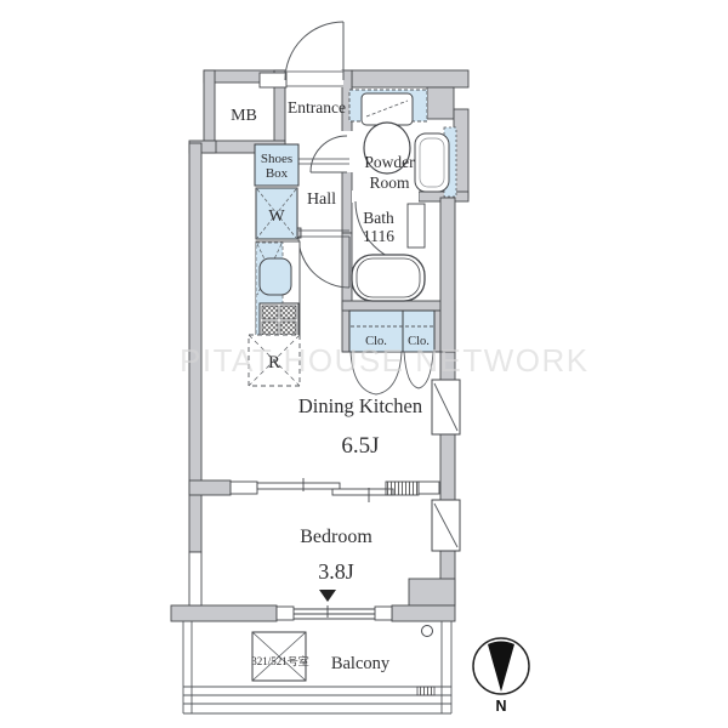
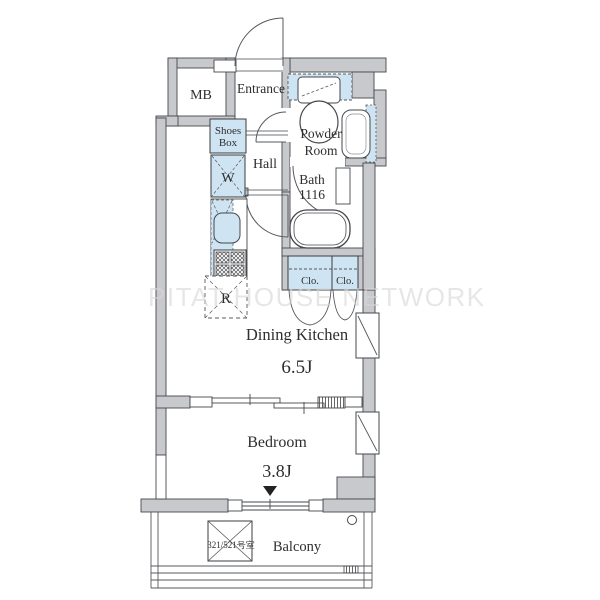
  MB
  Entrance
  Shoes
  Box
  Hall
  Powder
  Room
  Bath
  1116
  W
  R
  Clo.
  Clo.
  Dining Kitchen
  6.5J
  Bedroom
  3.8J
  Balcony
  321/521号室
  PITAT HOUSE NETWORK
- N
